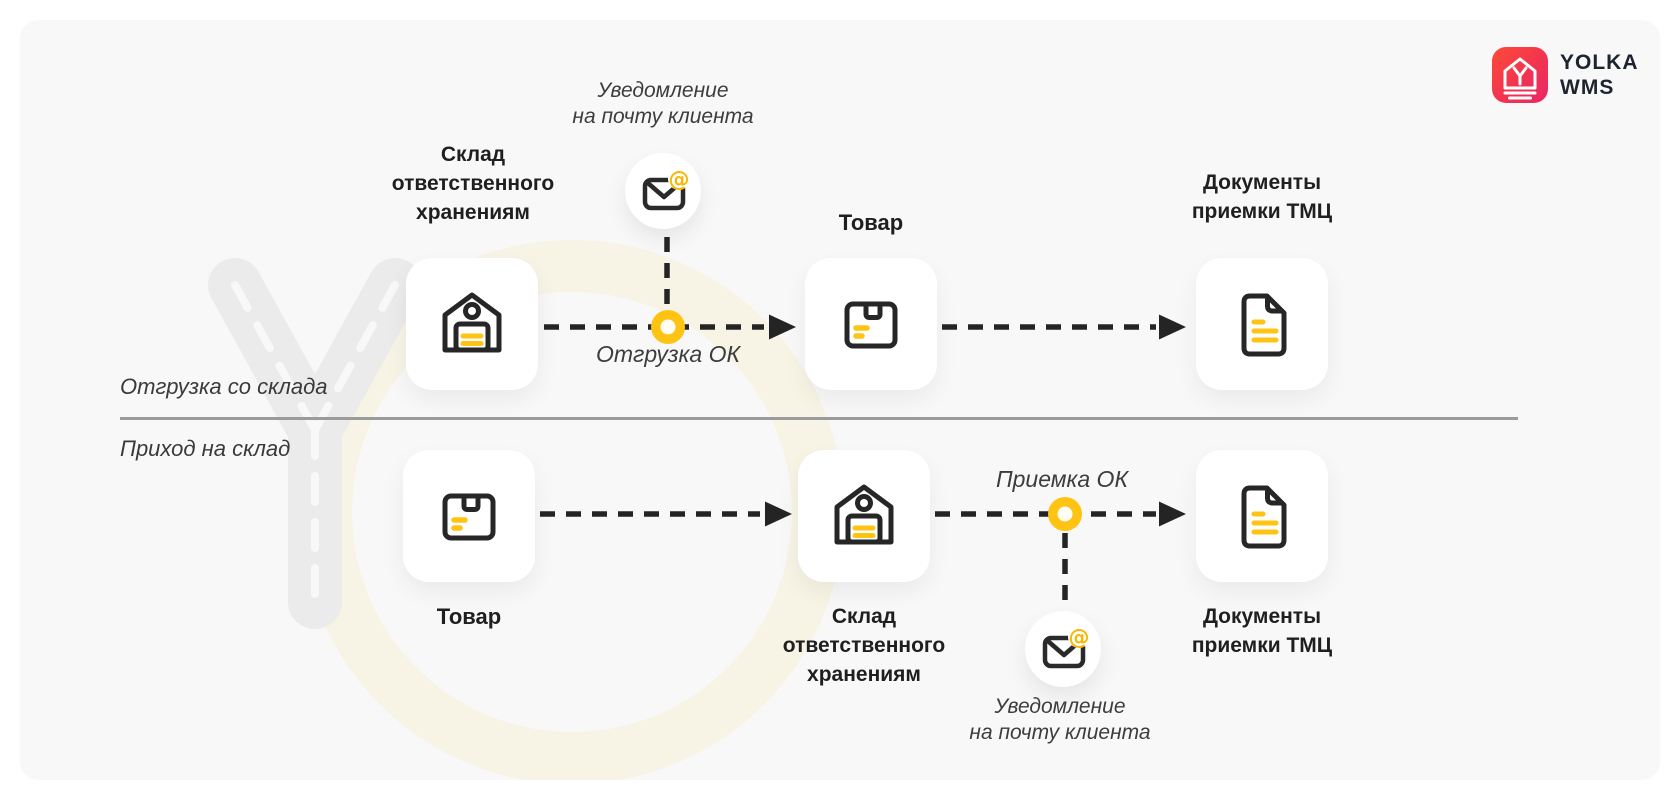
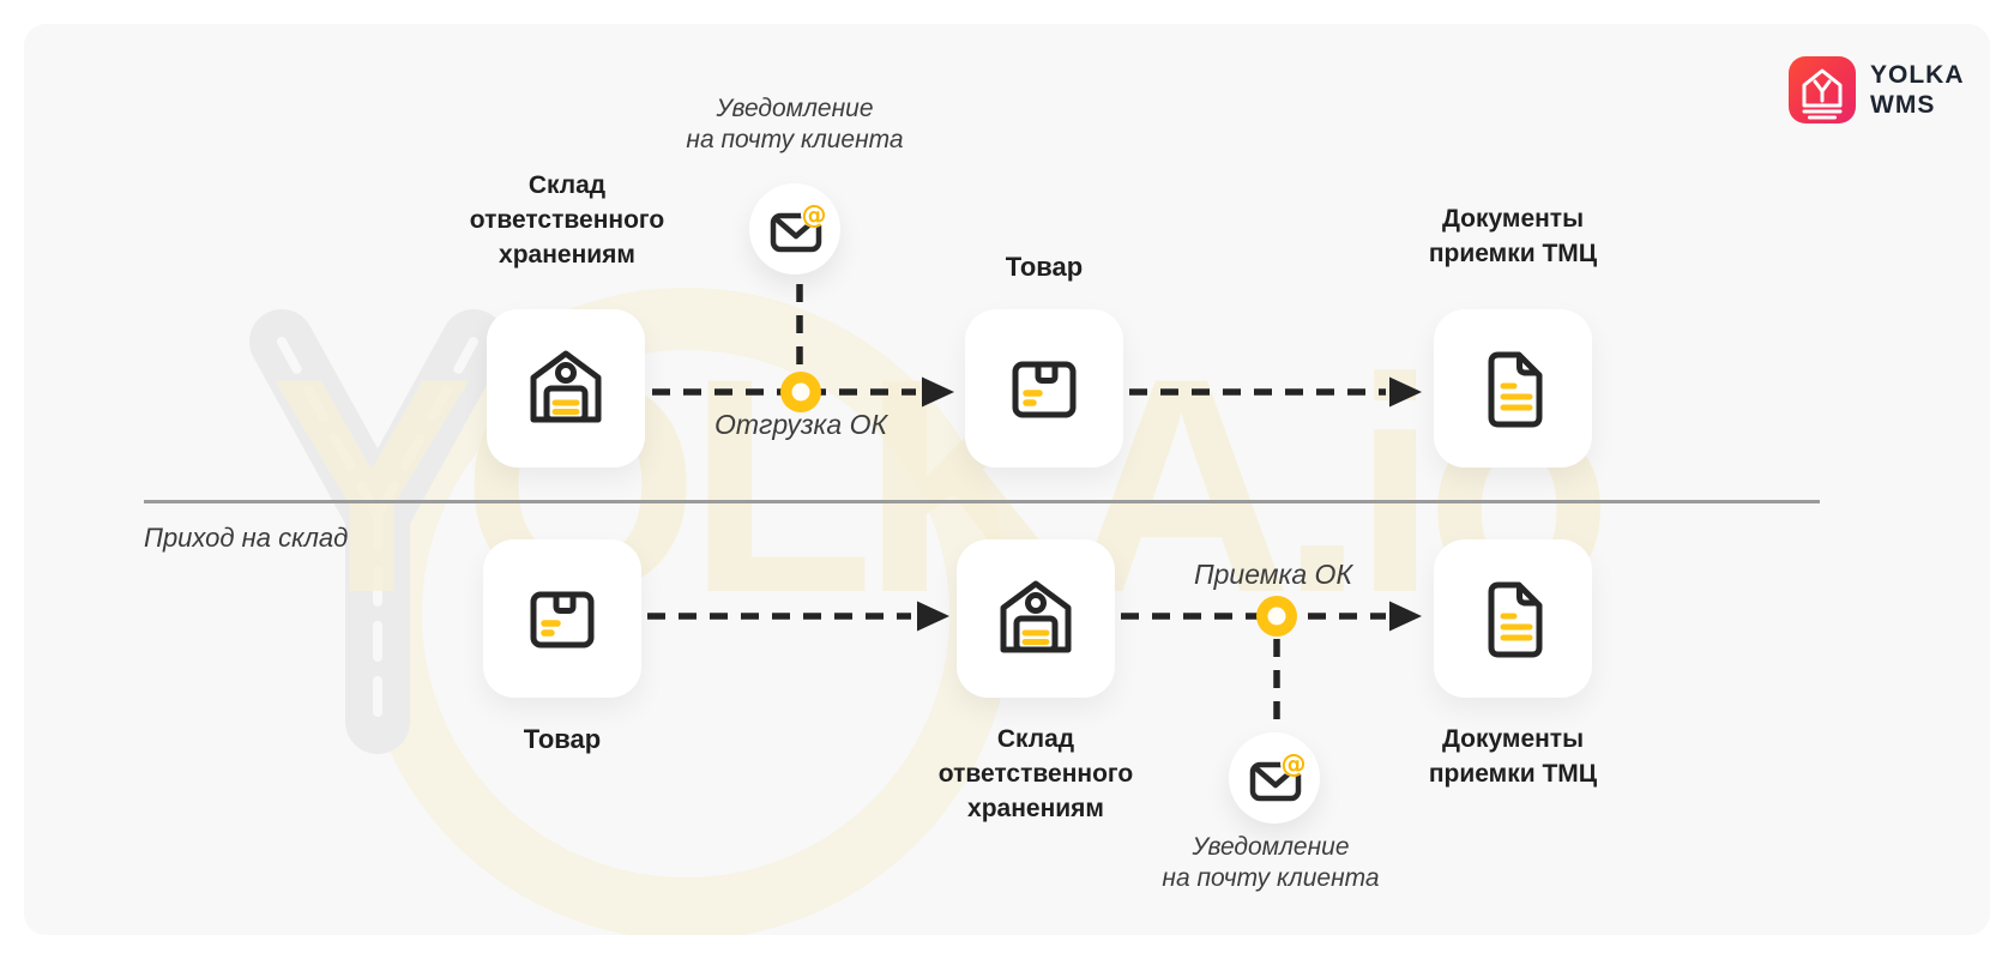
+ YOLKA.io
  YOLKA
  WMS
  Уведомление
  на почту клиента
  Склад
  ответственного
  хранениям
  Товар
  Документы
  приемки ТМЦ
  @
  Отгрузка ОК
- Отгрузка со склада
  Приход на склад
  Приемка ОК
  Товар
  Склад
  ответственного
  хранениям
  Документы
  приемки ТМЦ
  @
  Уведомление
  на почту клиента
